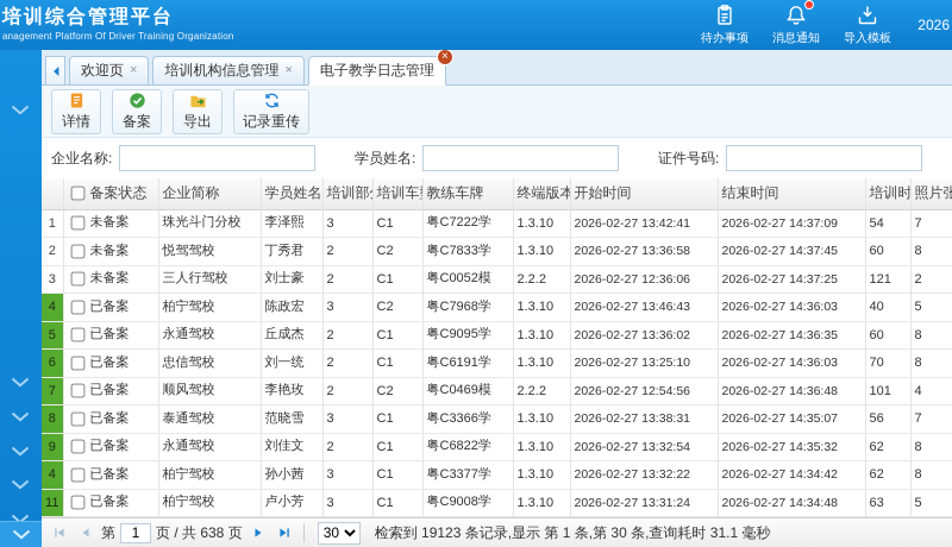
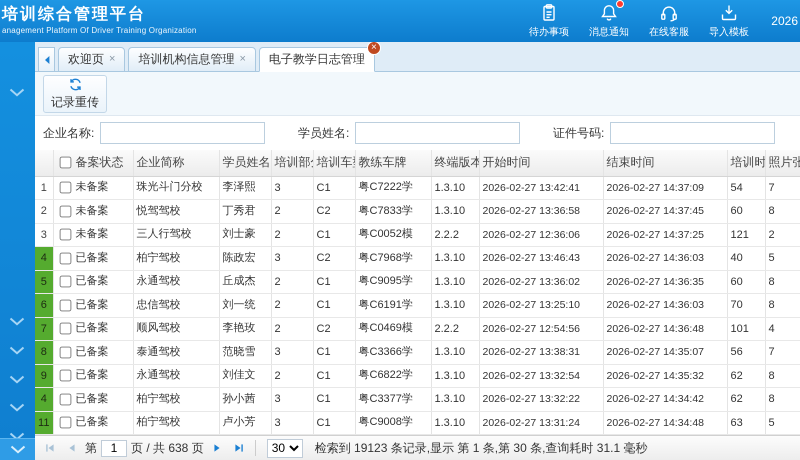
  培训综合管理平台
  anagement Platform Of Driver Training Organization
  待办事项
  消息通知
+ 在线客服
  导入模板
  2026
  欢迎页
  ×
  培训机构信息管理
  ×
  电子教学日志管理
  ×
- 详情
- 备案
- 导出
  记录重传
  企业名称:
  学员姓名:
  证件号码:
  	备案状态	企业简称	学员姓名	培训部	培训车	教练车牌	终端版本	开始时间	结束时间	培训时	照片张
  1	未备案	珠光斗门分校	李泽熙	3	C1	粤C7222学	1.3.10	2026-02-27 13:42:41	2026-02-27 14:37:09	54	7
  2	未备案	悦驾驾校	丁秀君	2	C2	粤C7833学	1.3.10	2026-02-27 13:36:58	2026-02-27 14:37:45	60	8
  3	未备案	三人行驾校	刘士豪	2	C1	粤C0052模	2.2.2	2026-02-27 12:36:06	2026-02-27 14:37:25	121	2
  4	已备案	柏宁驾校	陈政宏	3	C2	粤C7968学	1.3.10	2026-02-27 13:46:43	2026-02-27 14:36:03	40	5
  5	已备案	永通驾校	丘成杰	2	C1	粤C9095学	1.3.10	2026-02-27 13:36:02	2026-02-27 14:36:35	60	8
  6	已备案	忠信驾校	刘一统	2	C1	粤C6191学	1.3.10	2026-02-27 13:25:10	2026-02-27 14:36:03	70	8
  7	已备案	顺风驾校	李艳玫	2	C2	粤C0469模	2.2.2	2026-02-27 12:54:56	2026-02-27 14:36:48	101	4
  8	已备案	泰通驾校	范晓雪	3	C1	粤C3366学	1.3.10	2026-02-27 13:38:31	2026-02-27 14:35:07	56	7
  9	已备案	永通驾校	刘佳文	2	C1	粤C6822学	1.3.10	2026-02-27 13:32:54	2026-02-27 14:35:32	62	8
  4	已备案	柏宁驾校	孙小茜	3	C1	粤C3377学	1.3.10	2026-02-27 13:32:22	2026-02-27 14:34:42	62	8
  11	已备案	柏宁驾校	卢小芳	3	C1	粤C9008学	1.3.10	2026-02-27 13:31:24	2026-02-27 14:34:48	63	5
  第
  1
  页 / 共 638 页
  30
  检索到 19123 条记录,显示 第 1 条,第 30 条,查询耗时 31.1 毫秒
